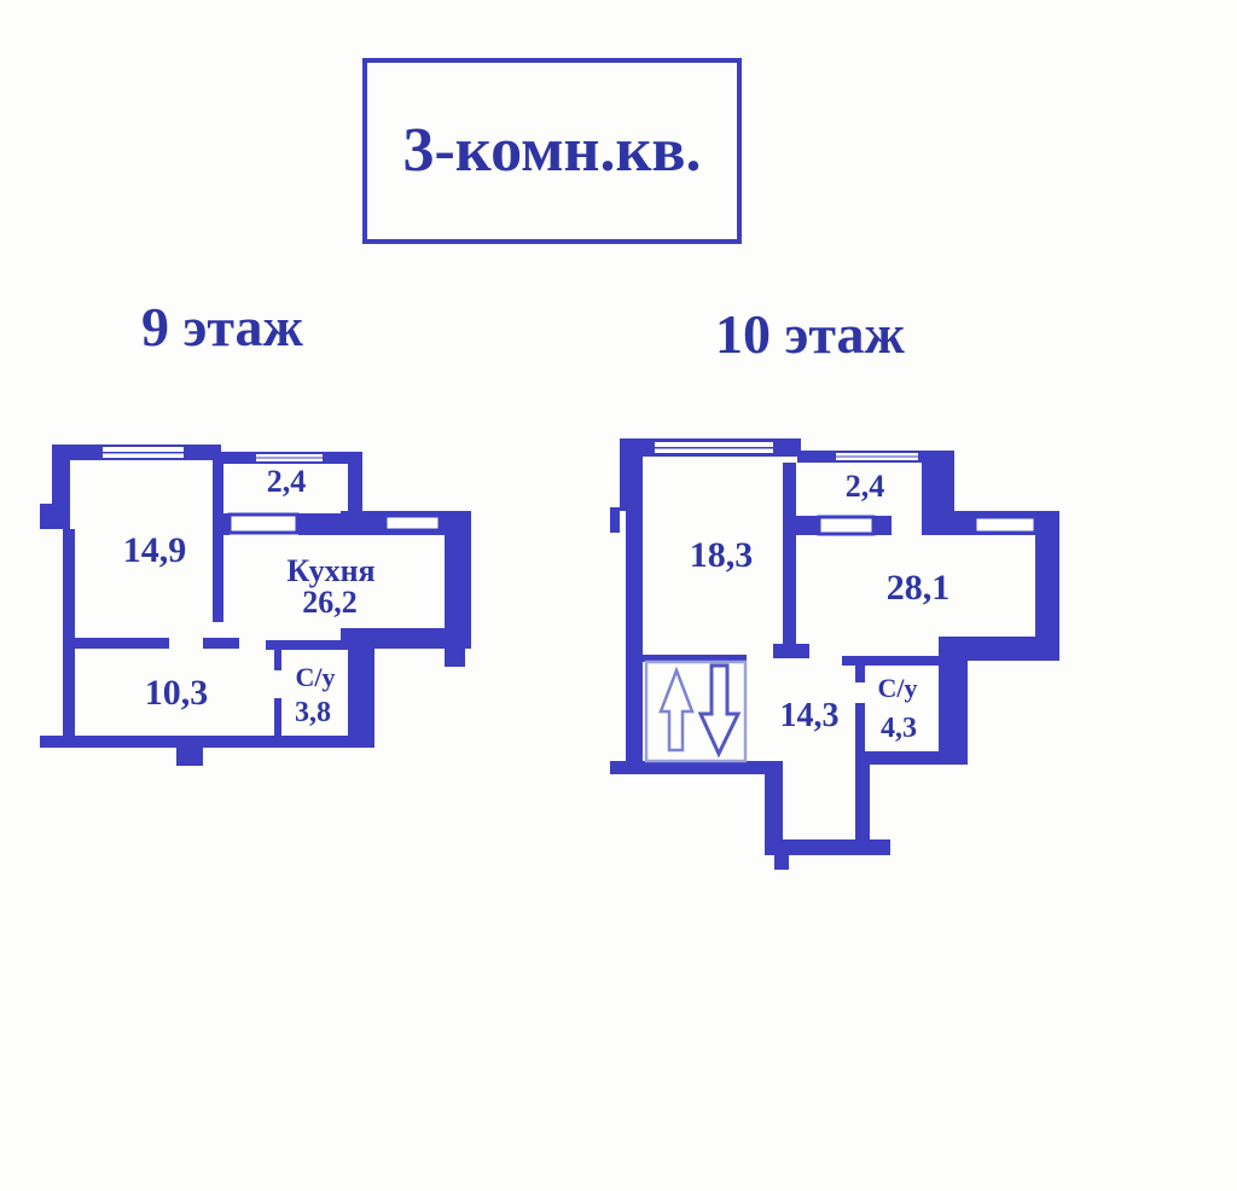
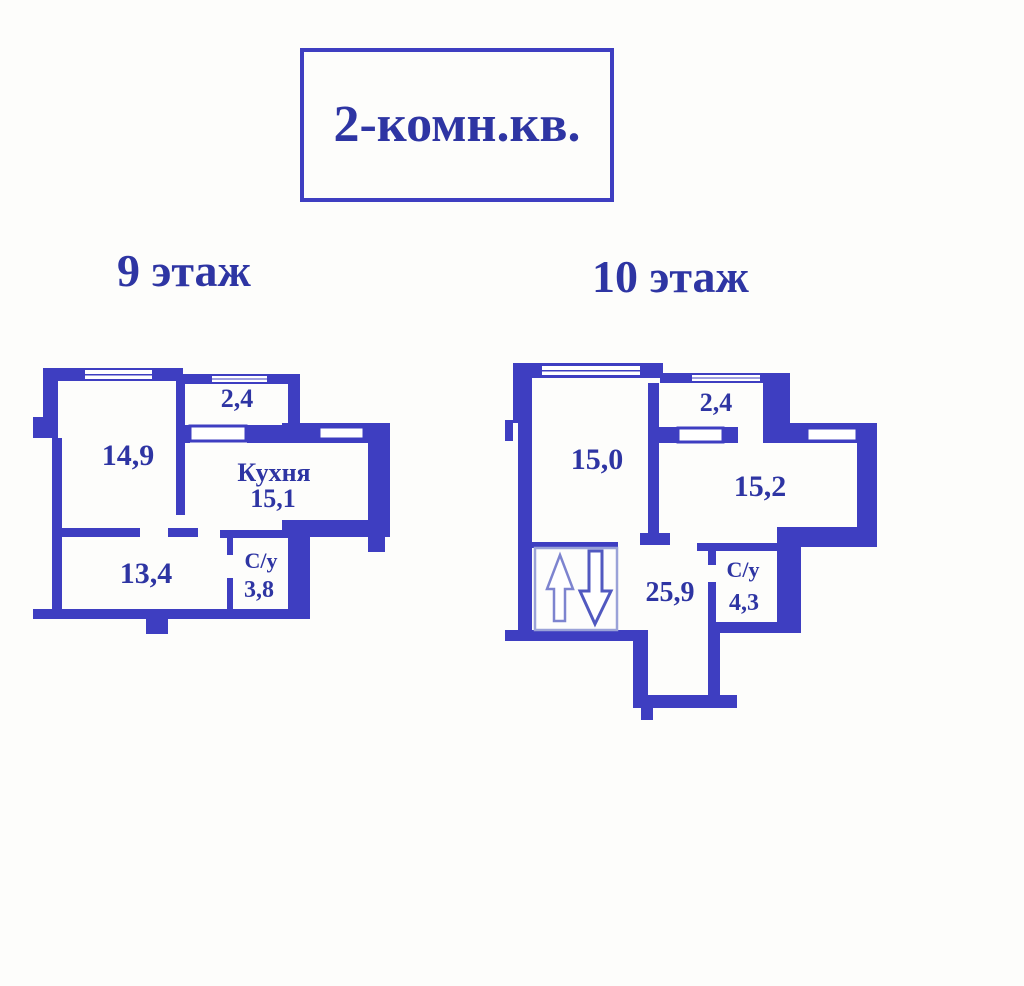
- 3-комн.кв.
+ 2-комн.кв.
  9 этаж
  10 этаж
  14,9
  2,4
  Кухня
- 26,2
+ 15,1
- 10,3
+ 13,4
  С/у
  3,8
- 18,3
+ 15,0
  2,4
- 28,1
+ 15,2
- 14,3
+ 25,9
  С/у
  4,3
